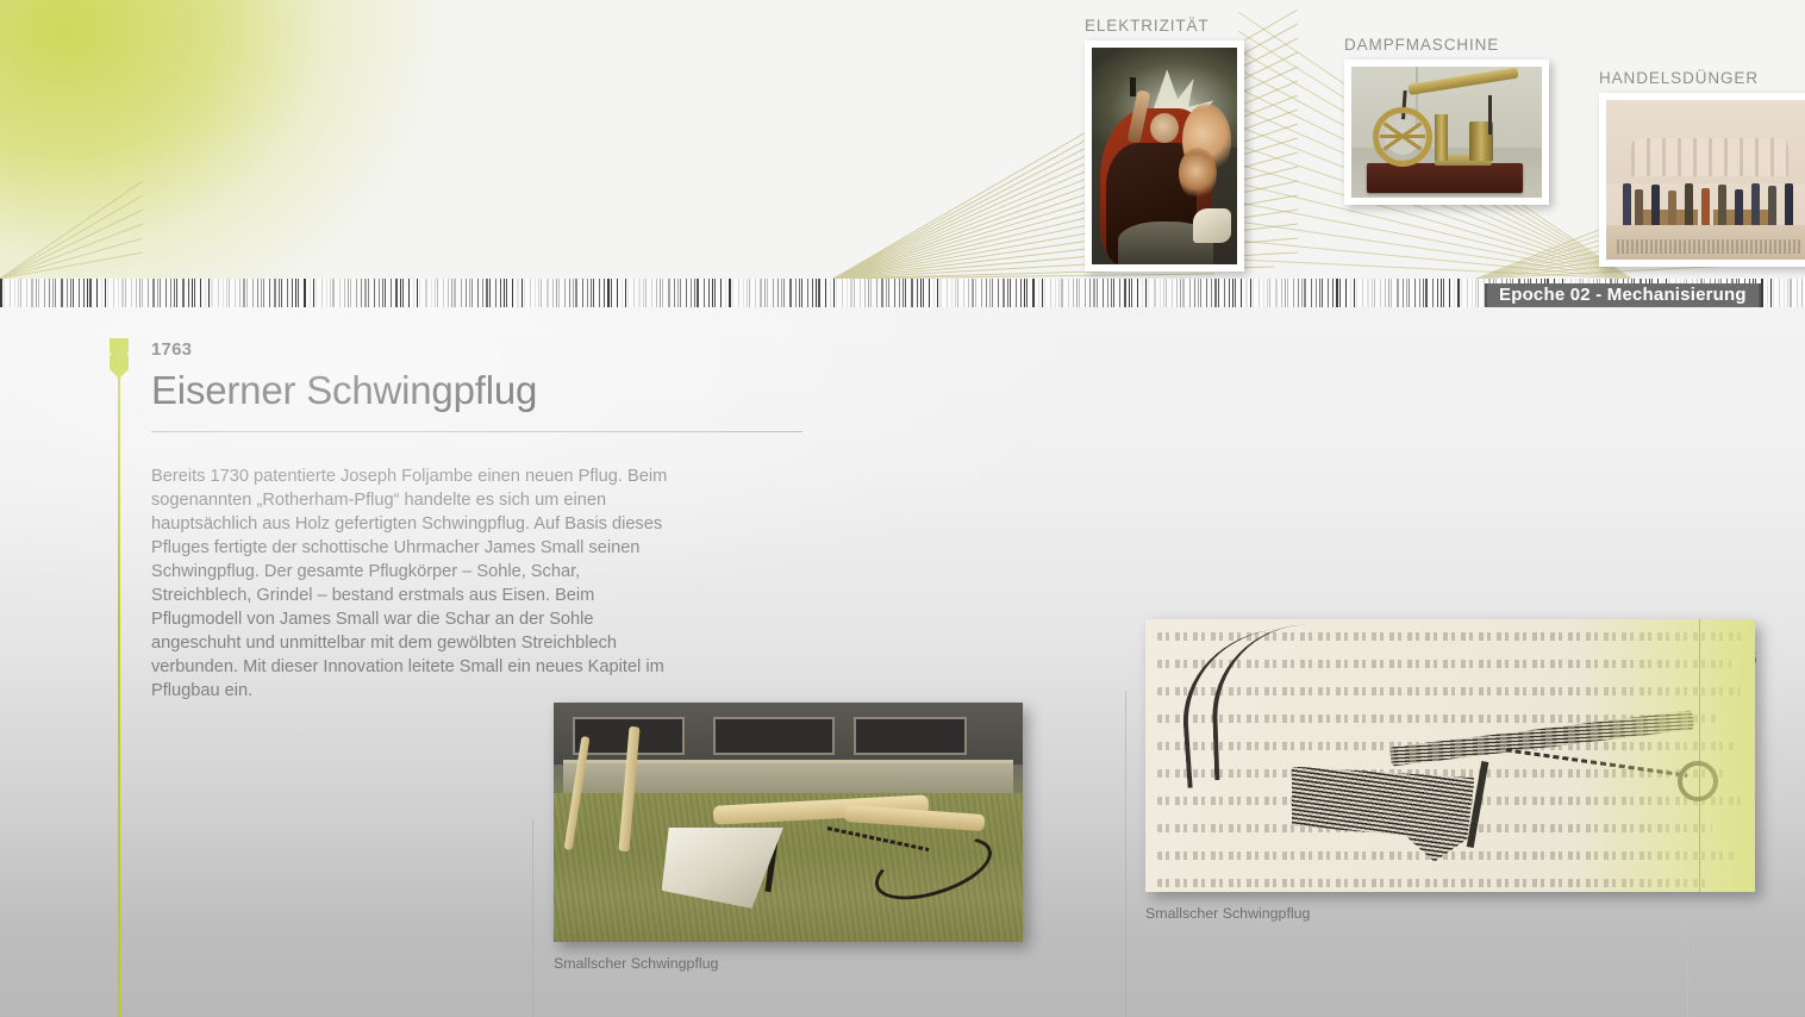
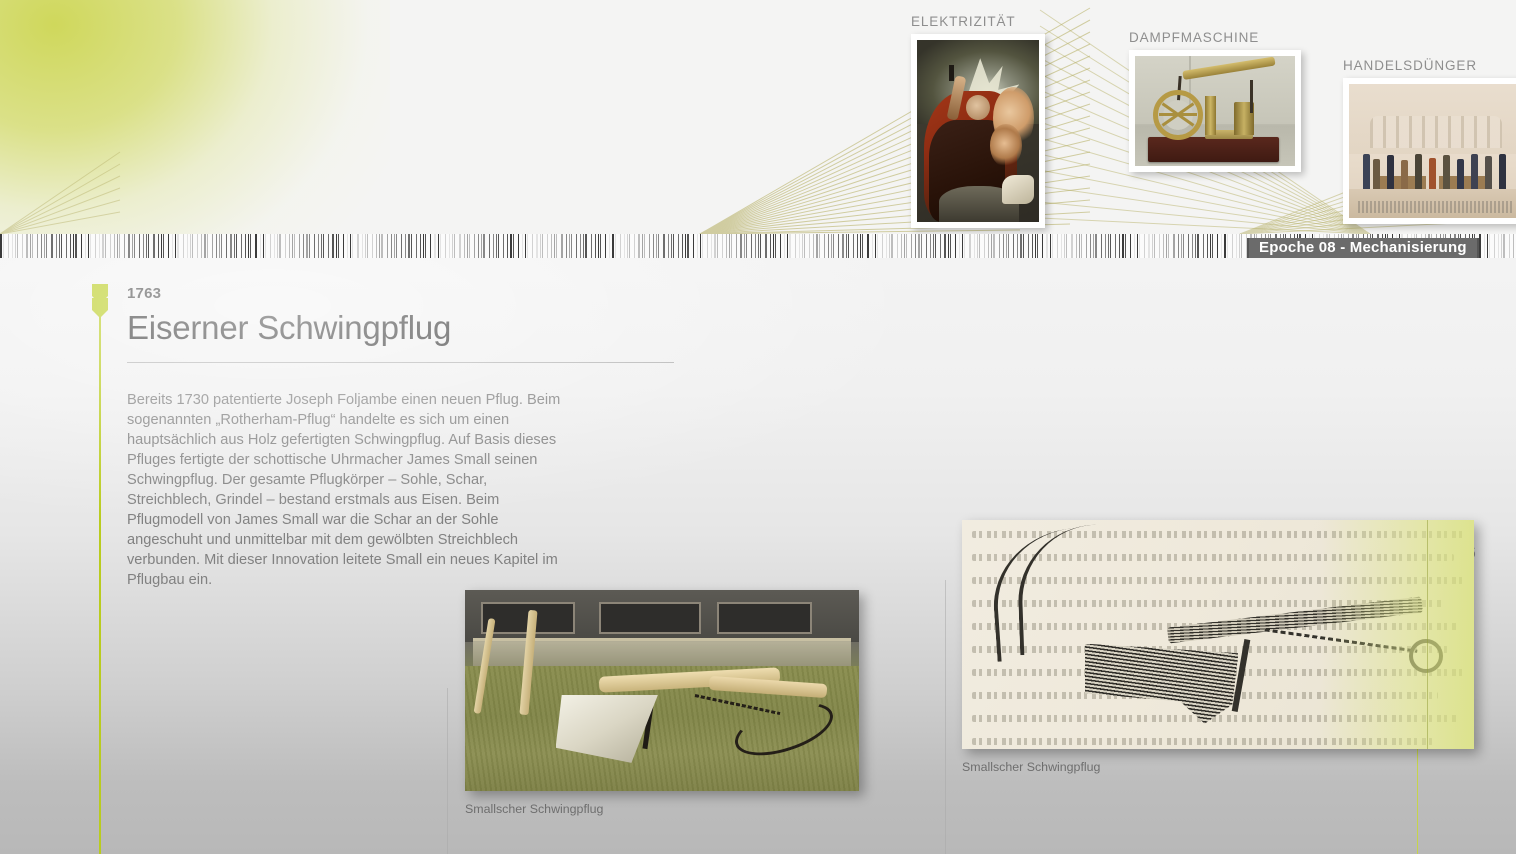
  ELEKTRIZITÄT
  DAMPFMASCHINE
  HANDELSDÜNGER
- Epoche 02 - Mechanisierung
+ Epoche 08 - Mechanisierung
